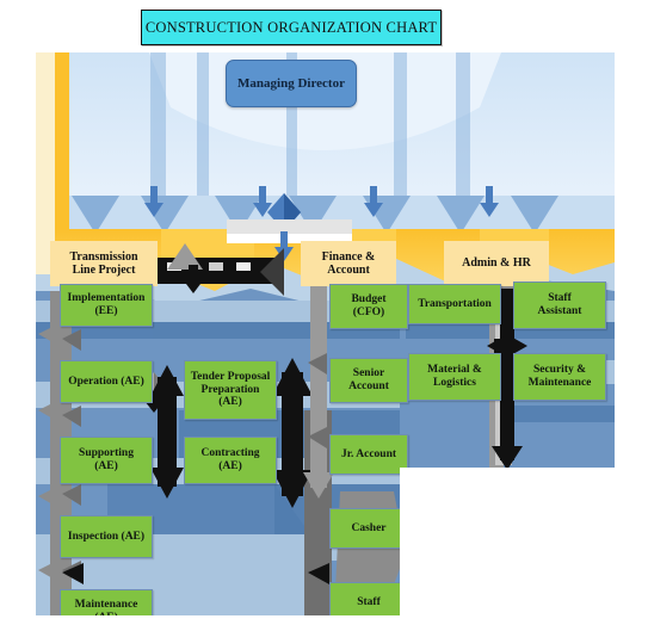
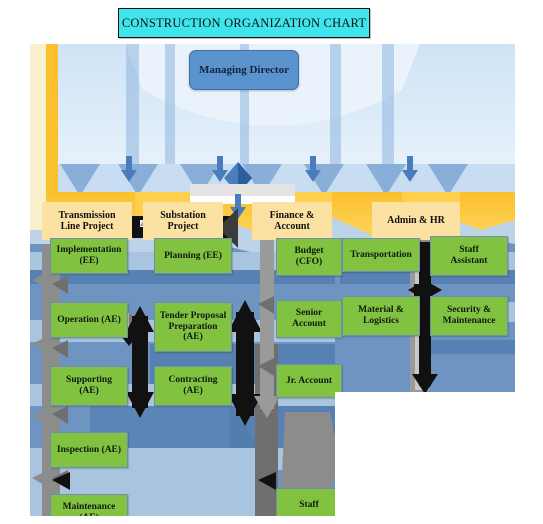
  CONSTRUCTION ORGANIZATION CHART
  Managing Director
  Transmission
  Line Project
+ Substation
+ Project
  Finance &
  Account
  Admin & HR
  Implementation
  (EE)
  Operation (AE)
  Supporting
  (AE)
  Inspection (AE)
  Maintenance
+ Planning (EE)
  Tender Proposal
  Preparation
  (AE)
  Contracting
  (AE)
  Budget
  (CFO)
  Senior
  Account
  Jr. Account
- Casher
  Staff
  Transportation
  Material &
  Logistics
  Staff
  Assistant
  Security &
  Maintenance
